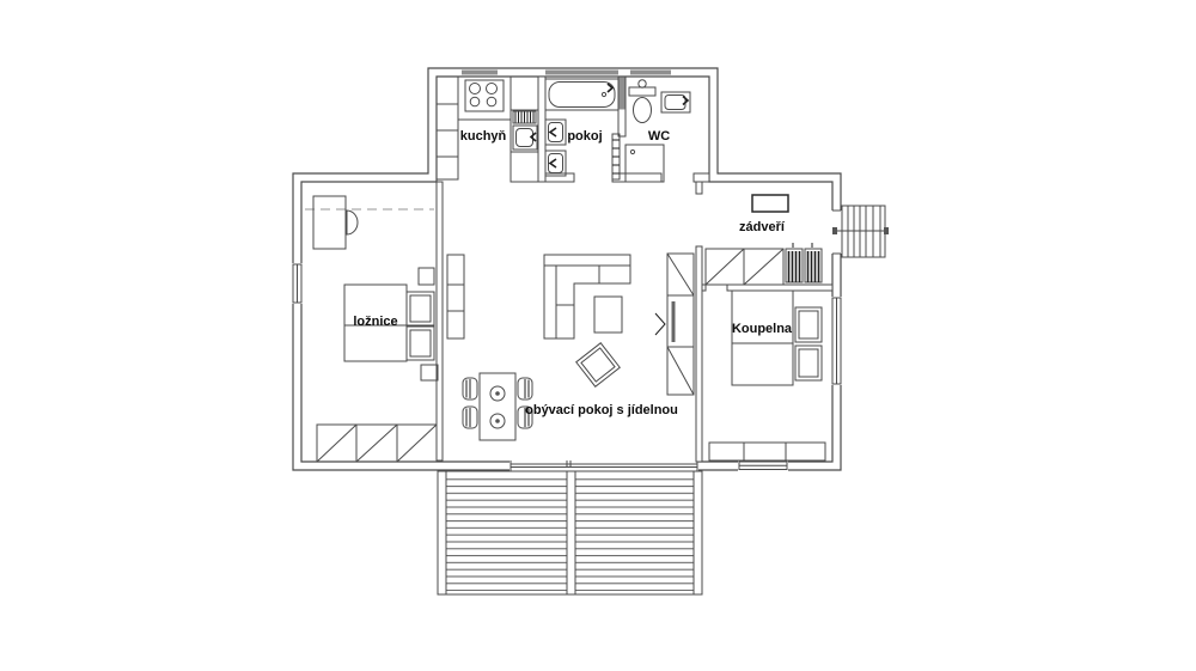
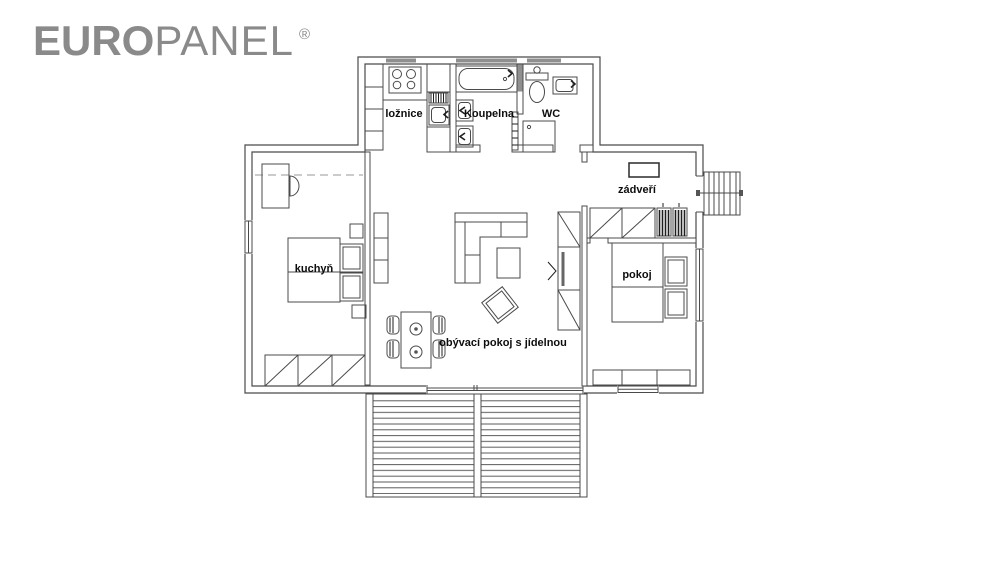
+ EUROPANEL ®
- kuchyň
+ ložnice
- pokoj
+ Koupelna
  WC
  zádveří
- Koupelna
+ pokoj
- ložnice
+ kuchyň
  obývací pokoj s jídelnou
